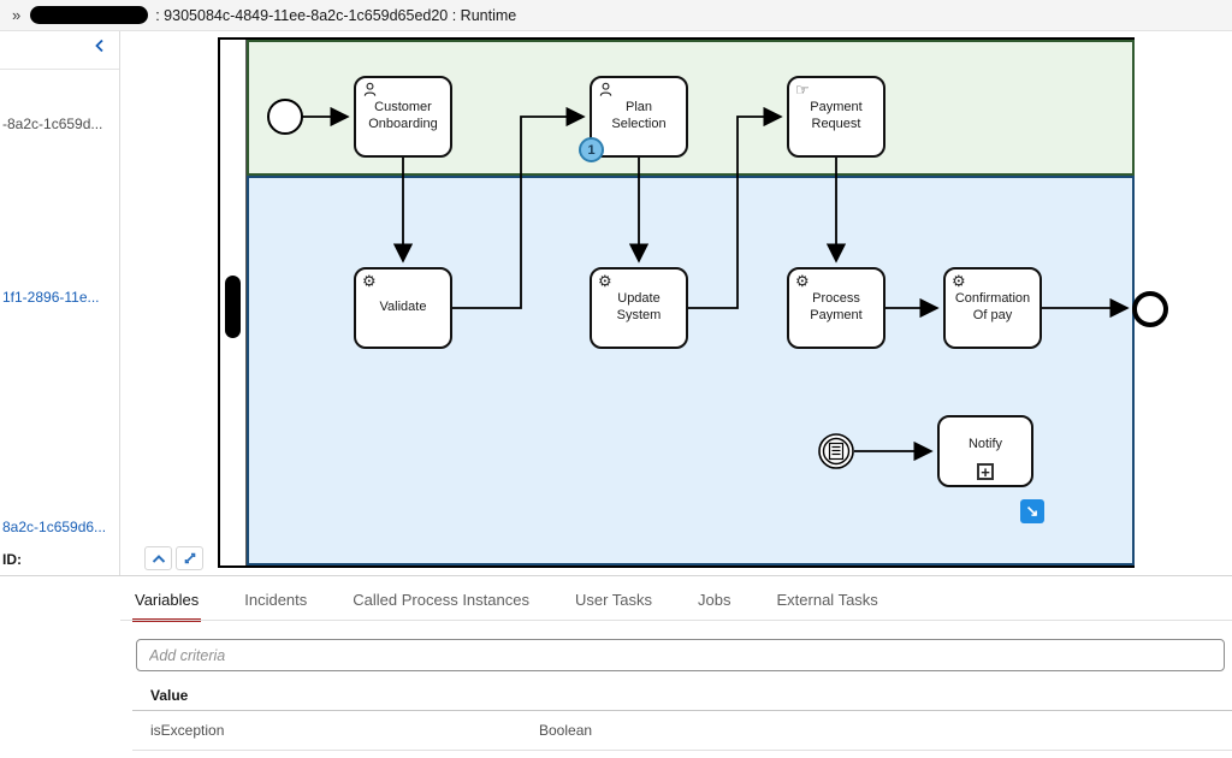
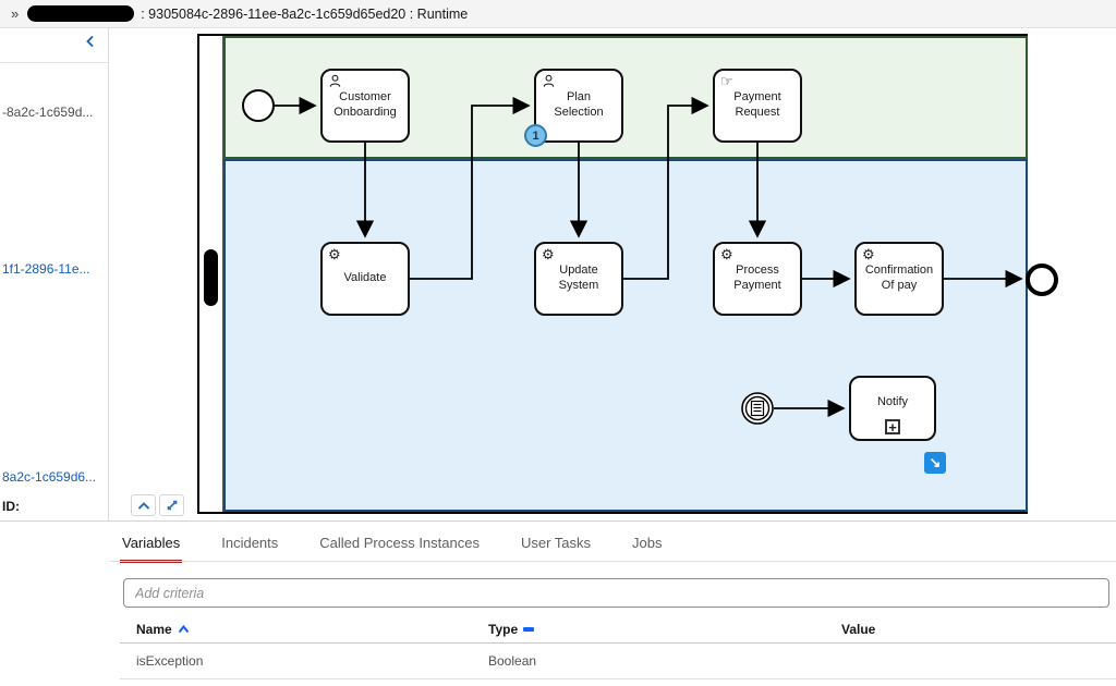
  »
- : 9305084c-4849-11ee-8a2c-1c659d65ed20 : Runtime
+ : 9305084c-2896-11ee-8a2c-1c659d65ed20 : Runtime
  -8a2c-1c659d...
  1f1-2896-11e...
  8a2c-1c659d6...
  ID:
  Customer Onboarding
  Plan Selection
  1
  ☞
  Payment Request
  ⚙
  Validate
  ⚙
  Update System
  ⚙
  Process Payment
  ⚙
  Confirmation Of pay
  Notify
  +
  ↘
  Variables
  Incidents
  Called Process Instances
  User Tasks
  Jobs
- External Tasks
  Add criteria
+ Name
+ Type
  Value
  isException
  Boolean
